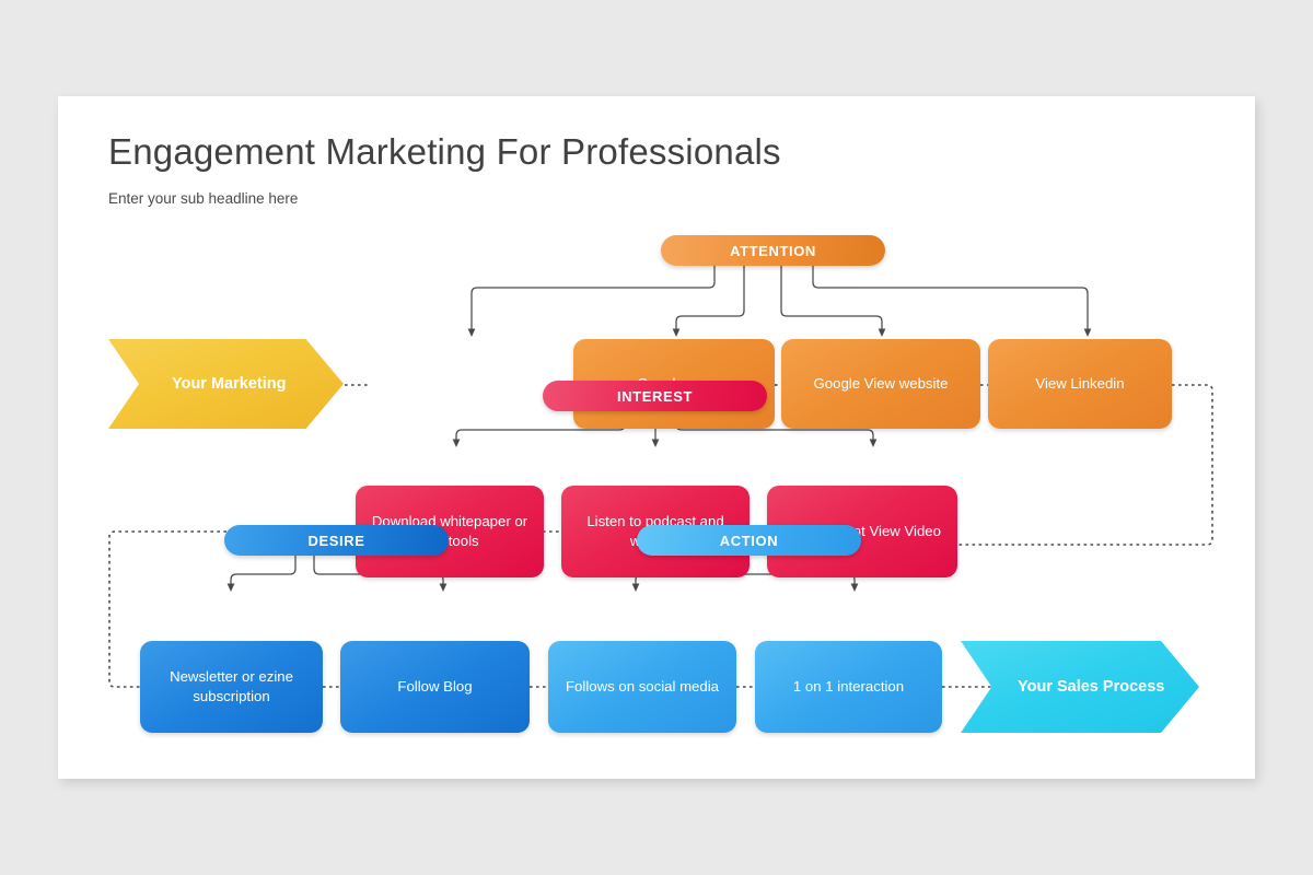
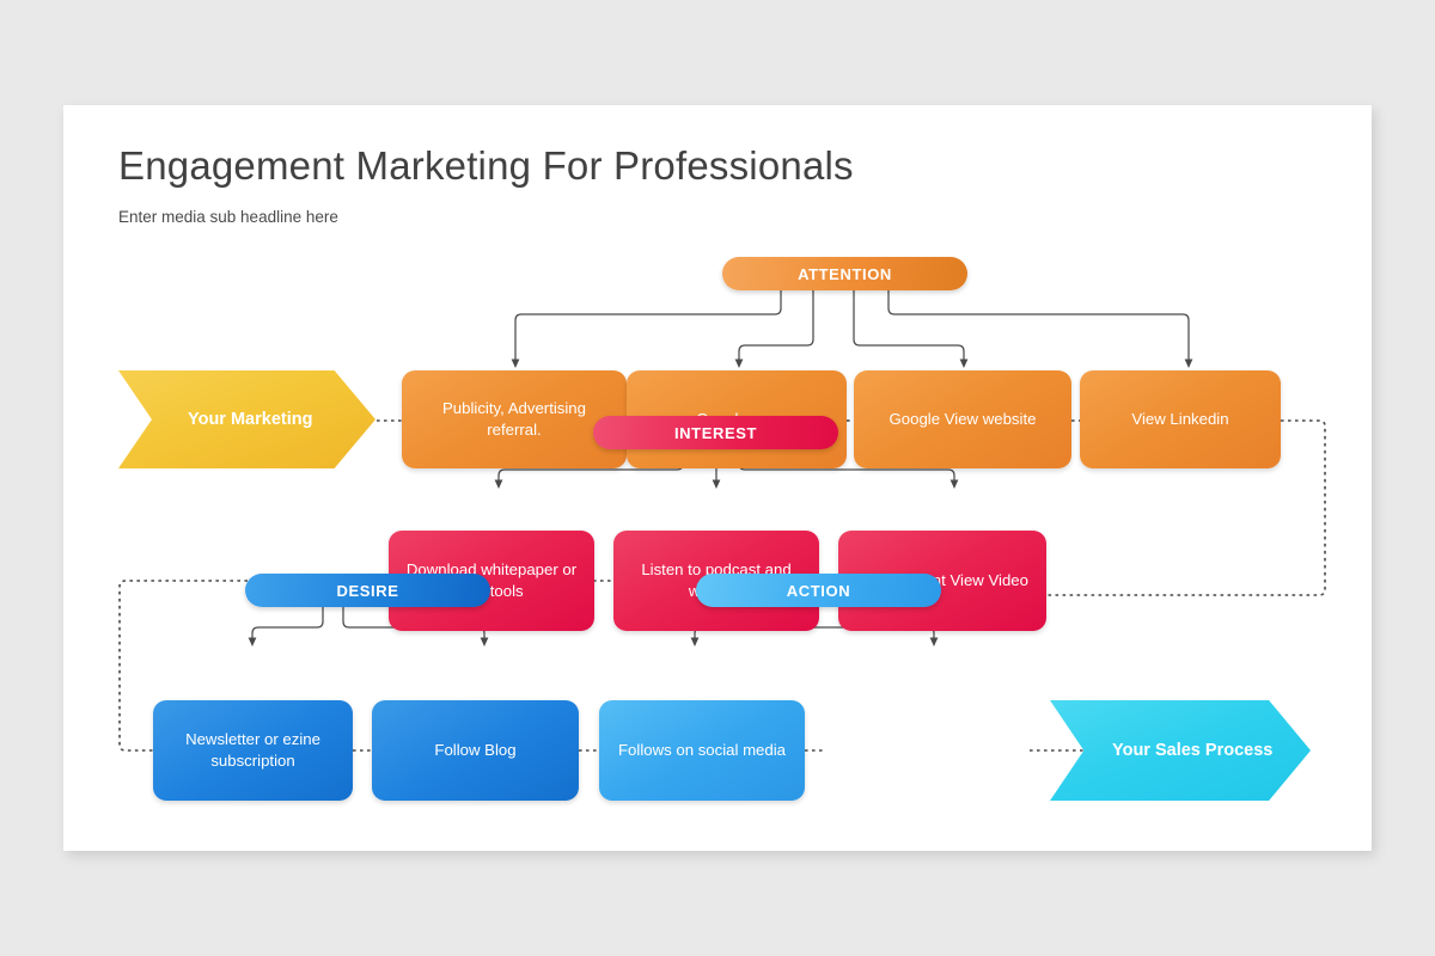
  Engagement Marketing For Professionals
- Enter your sub headline here
+ Enter media sub headline here
  ATTENTION
  Your Marketing
+ Publicity, Advertising referral.
  Google View website
  View Linkedin
  INTEREST
  Download whitepaper or tools
  Listen to podcast and w
  DESIRE
  ACTION
  Newsletter or ezine subscription
  Follow Blog
  Follows on social media
- 1 on 1 interaction
  Your Sales Process
